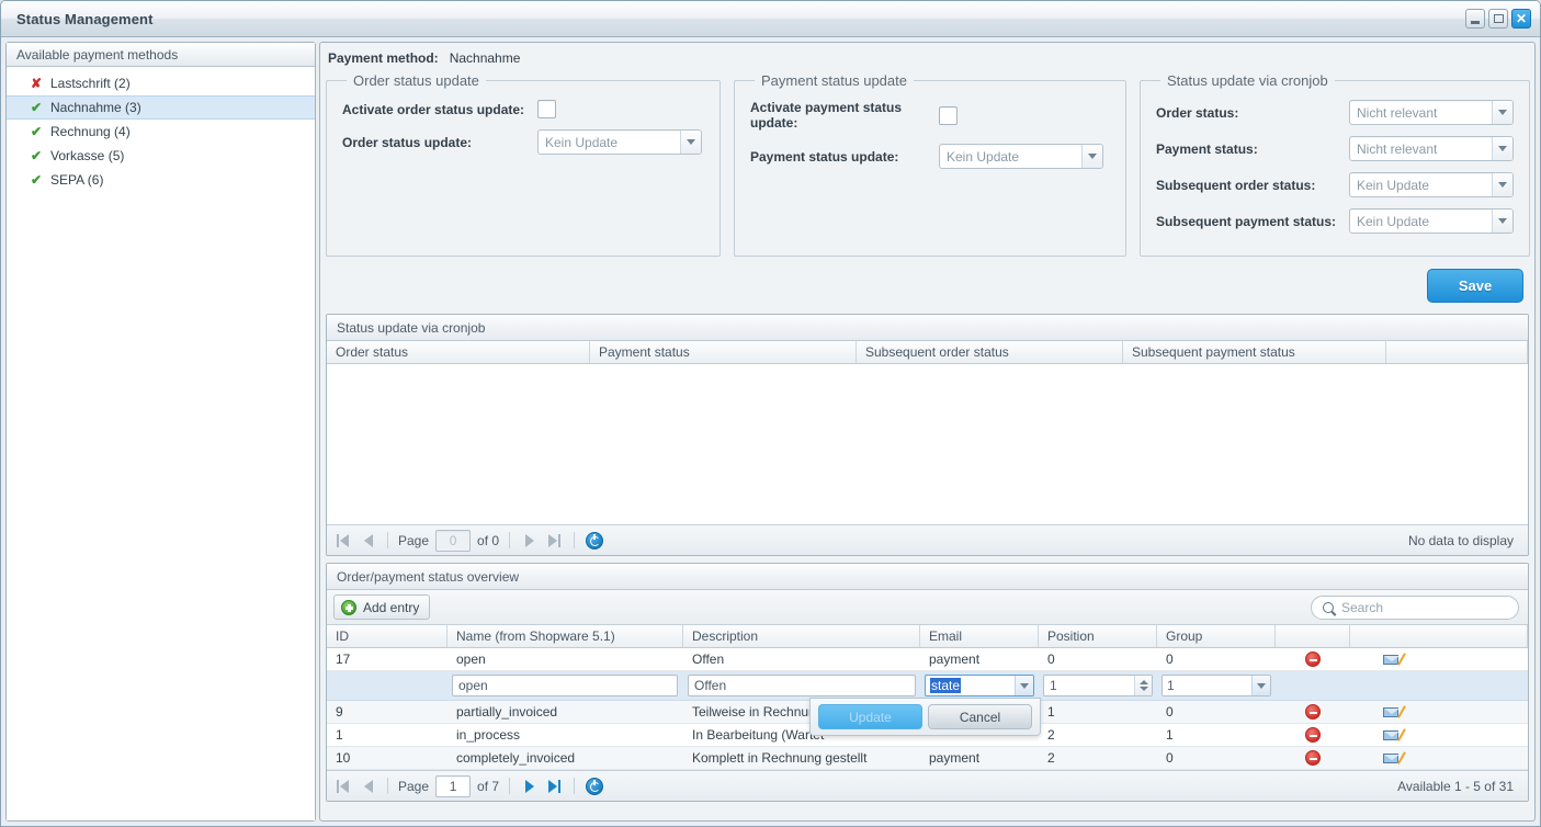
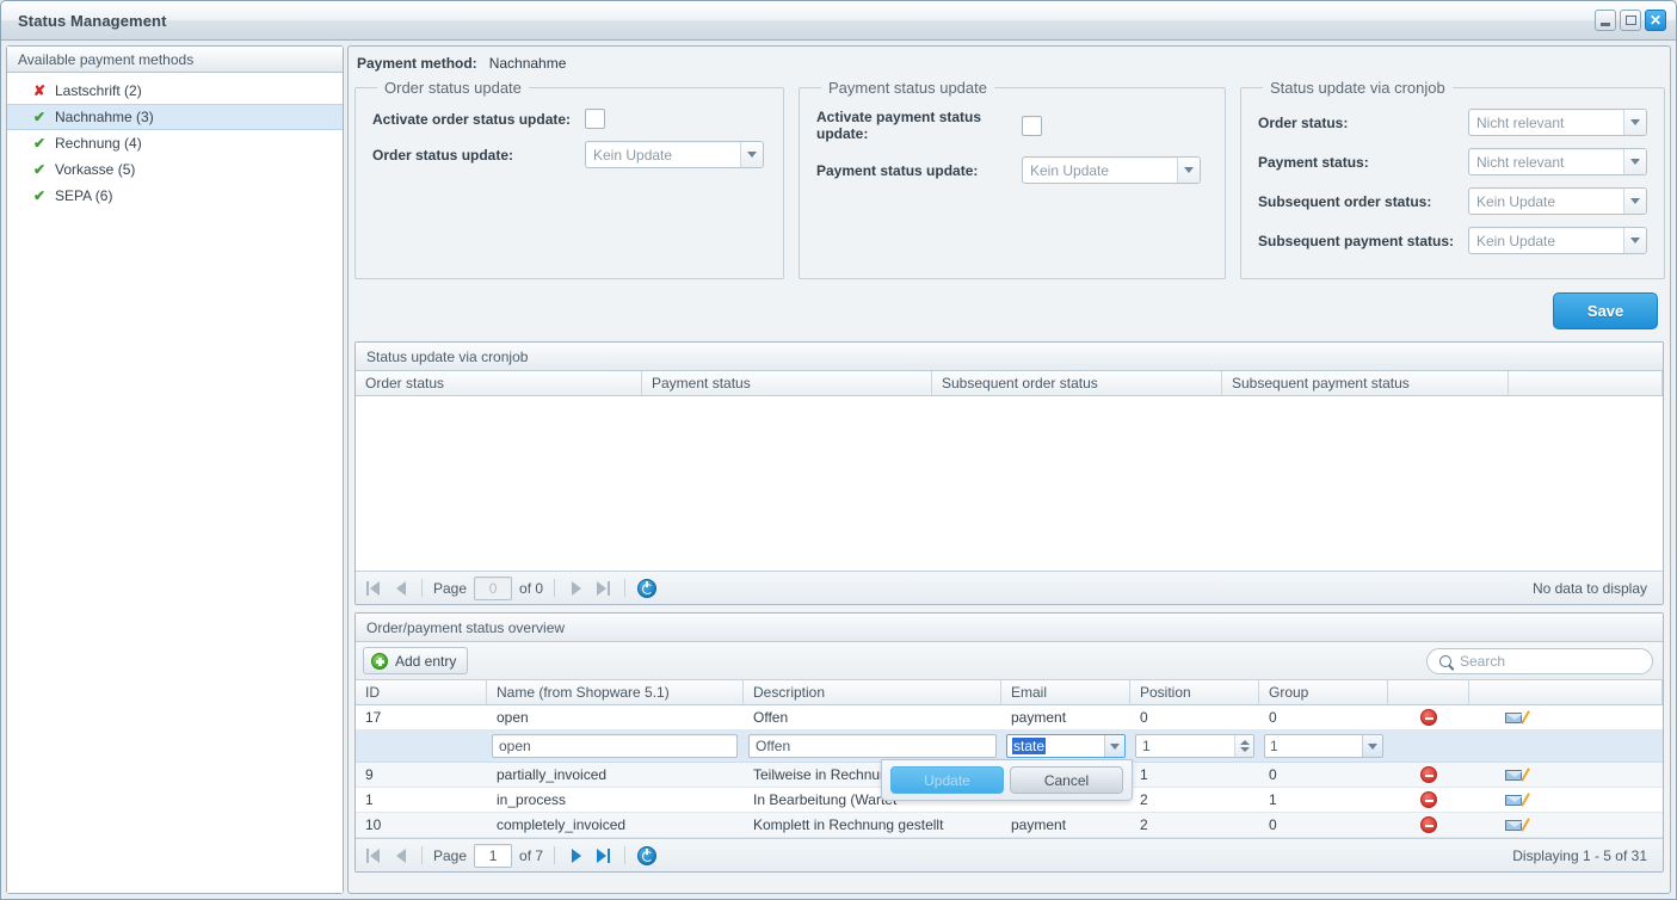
  Status Management
  ✕
  Available payment methods
  ✘
  Lastschrift (2)
  ✔
  Nachnahme (3)
  ✔
  Rechnung (4)
  ✔
  Vorkasse (5)
  ✔
  SEPA (6)
  Payment method:
  Nachnahme
  Order status update
  Activate order status update:
  Order status update:
  Kein Update
  Payment status update
  Activate payment status update:
  Payment status update:
  Kein Update
  Status update via cronjob
  Order status:
  Nicht relevant
  Payment status:
  Nicht relevant
  Subsequent order status:
  Kein Update
  Subsequent payment status:
  Kein Update
  Save
  Status update via cronjob
  Order status
  Payment status
  Subsequent order status
  Subsequent payment status
  Page
  0
  of 0
  No data to display
  Order/payment status overview
  Add entry
  Search
  ID
  Name (from Shopware 5.1)
  Description
  Email
  Position
  Group
  17
  open
  Offen
  payment
  0
  0
  open
  Offen
  state
  1
  1
  9
  partially_invoiced
  Teilweise in Rechnu
  1
  0
  1
  in_process
  In Bearbeitung (War
  2
  1
  10
  completely_invoiced
  Komplett in Rechnung gestellt
  payment
  2
  0
  Update
  Cancel
  Page
  1
  of 7
- Available 1 - 5 of 31
+ Displaying 1 - 5 of 31
